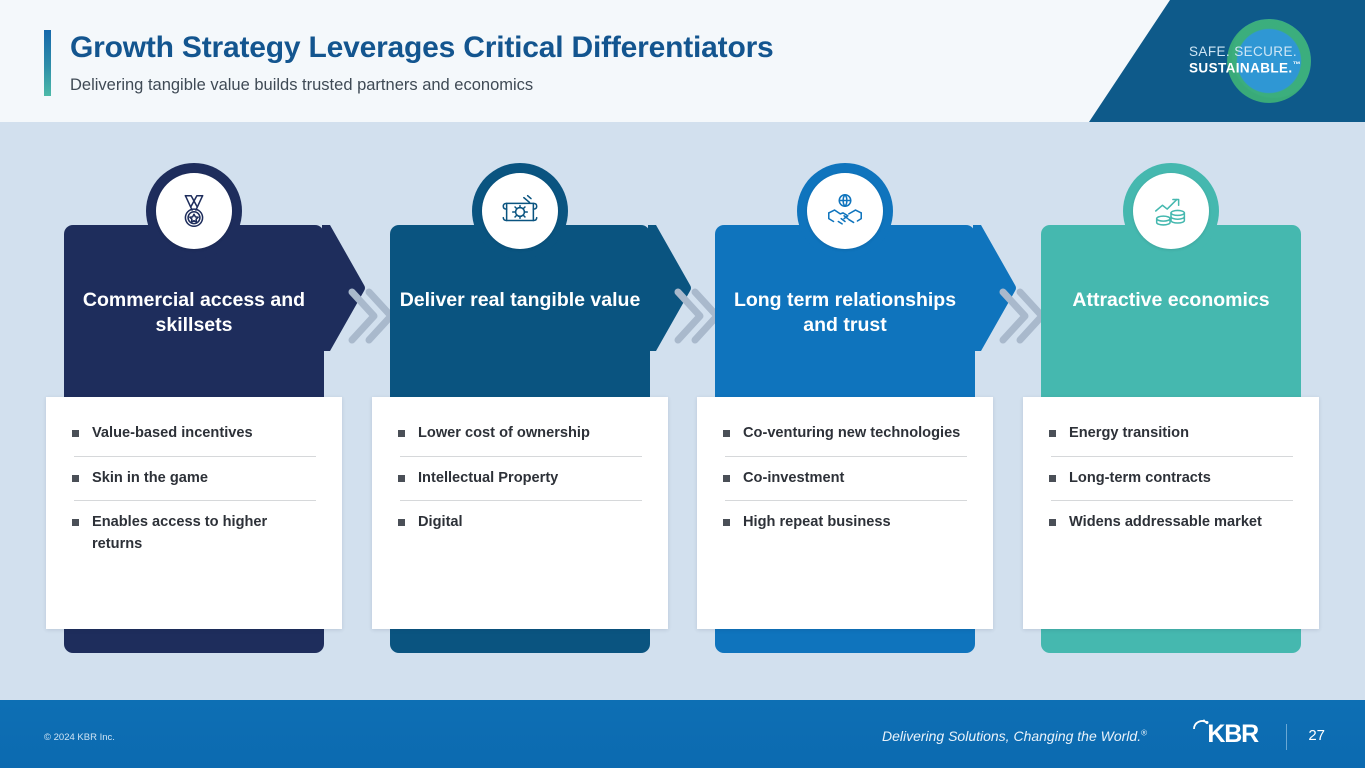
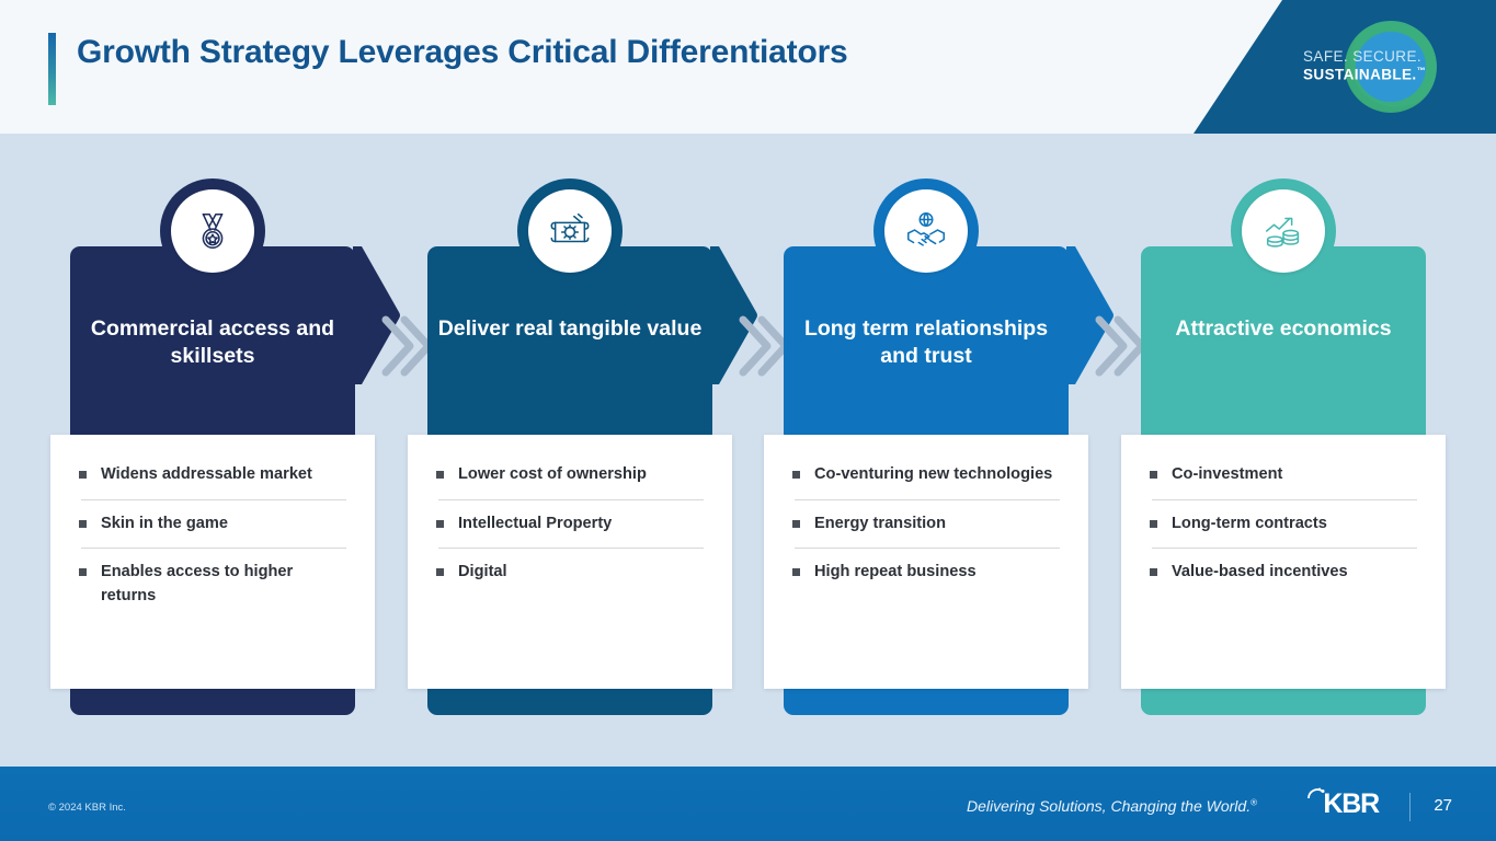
  Growth Strategy Leverages Critical Differentiators
- Delivering tangible value builds trusted partners and economics
  SAFE. SECURE.
  SUSTAINABLE.™
  Commercial access and skillsets
- Value-based incentives
+ Widens addressable market
  Skin in the game
  Enables access to higher returns
  Deliver real tangible value
  Lower cost of ownership
  Intellectual Property
  Digital
  Long term relationships and trust
  Co-venturing new technologies
- Co-investment
+ Energy transition
  High repeat business
  Attractive economics
- Energy transition
+ Co-investment
  Long-term contracts
- Widens addressable market
+ Value-based incentives
  © 2024 KBR Inc.
  Delivering Solutions, Changing the World.®
  KBR
  27
